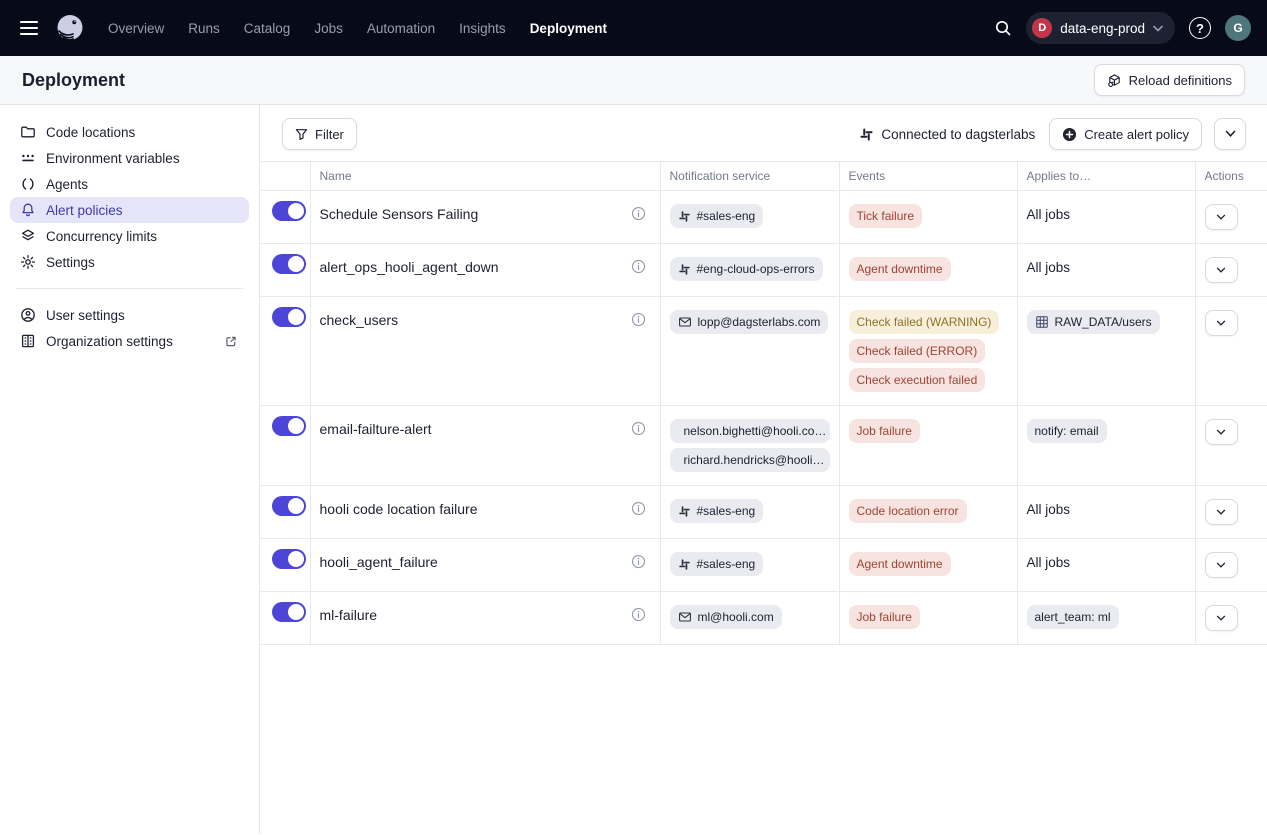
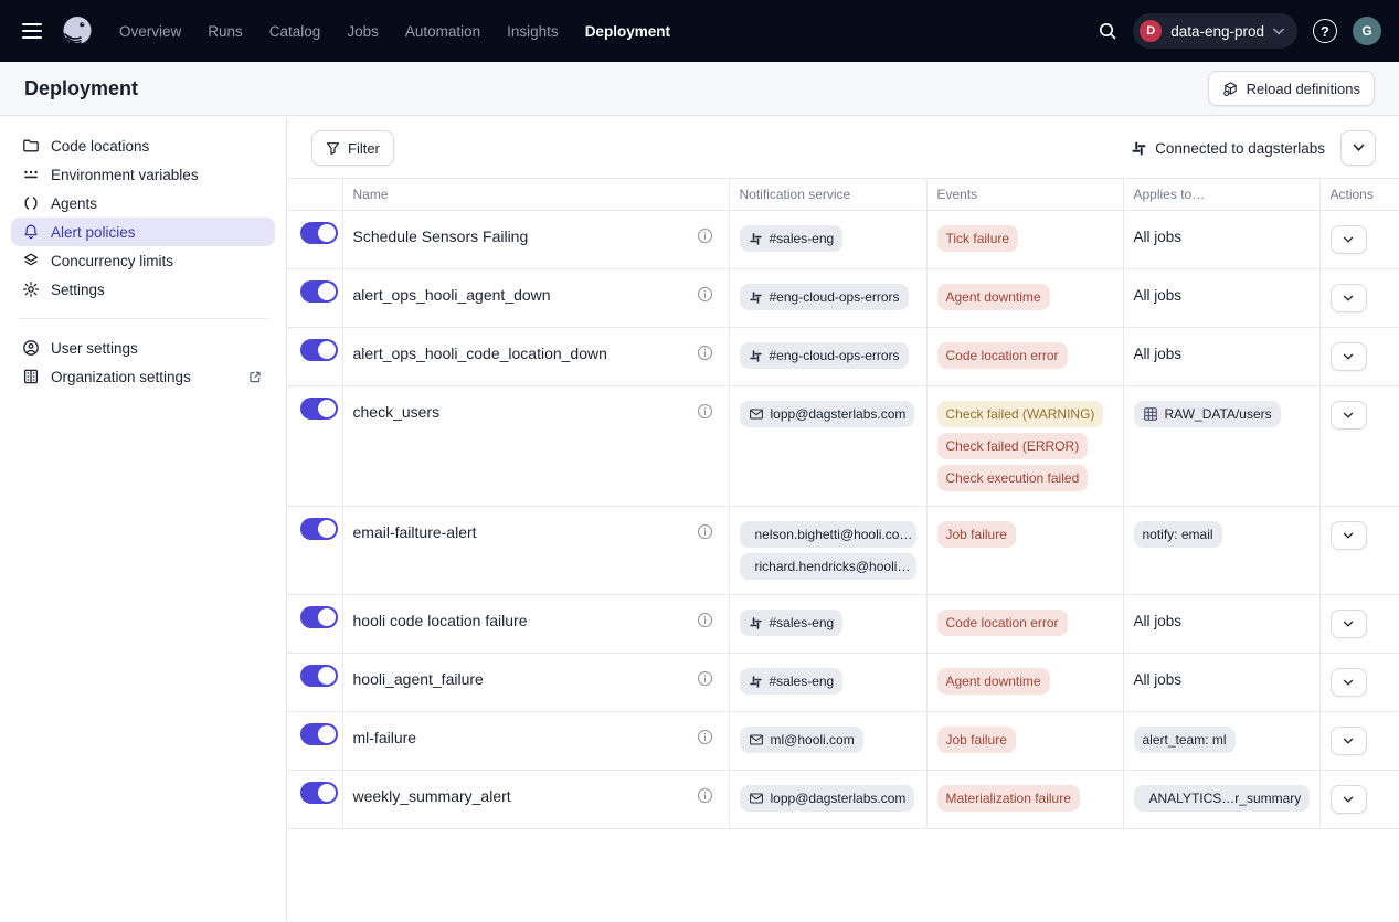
  Overview
  Runs
  Catalog
  Jobs
  Automation
  Insights
  Deployment
  D
  data-eng-prod
  ?
  G
  Deployment
  Reload definitions
  Code locations
  Environment variables
  Agents
  Alert policies
  Concurrency limits
  Settings
  User settings
  Organization settings
  Filter
  Connected to dagsterlabs
- Create alert policy
  	Name	Notification service	Events	Applies to…	Actions
  	Schedule Sensors Failing	#sales-eng	Tick failure	All jobs
  	alert_ops_hooli_agent_down	#eng-cloud-ops-errors	Agent downtime	All jobs
+ 	alert_ops_hooli_code_location_down	#eng-cloud-ops-errors	Code location error	All jobs
  	check_users	lopp@dagsterlabs.com	Check failed (WARNING)Check failed (ERROR)Check execution failed	RAW_DATA/users
  	email-failture-alert	nelson.bighetti@hooli.co…richard.hendricks@hooli…	Job failure	notify: email
  	hooli code location failure	#sales-eng	Code location error	All jobs
  	hooli_agent_failure	#sales-eng	Agent downtime	All jobs
  	ml-failure	ml@hooli.com	Job failure	alert_team: ml
+ 	weekly_summary_alert	lopp@dagsterlabs.com	Materialization failure	ANALYTICS…r_summary
